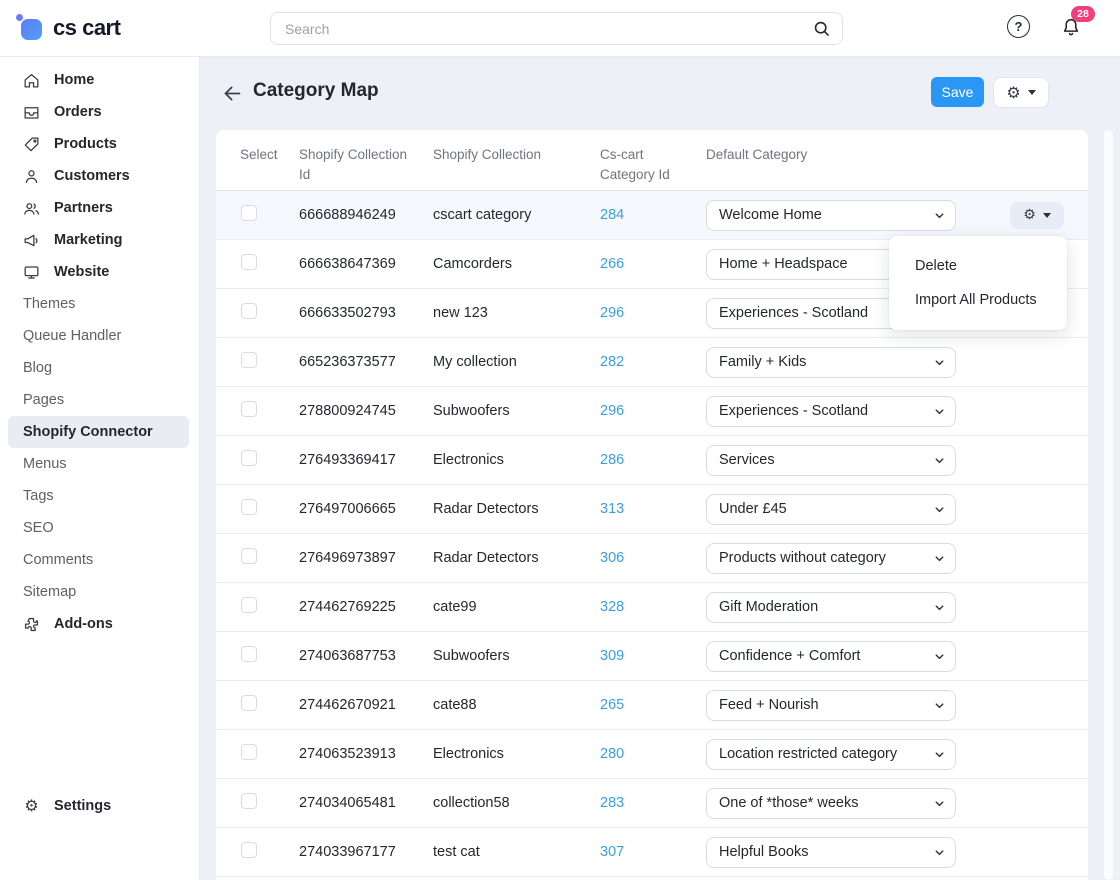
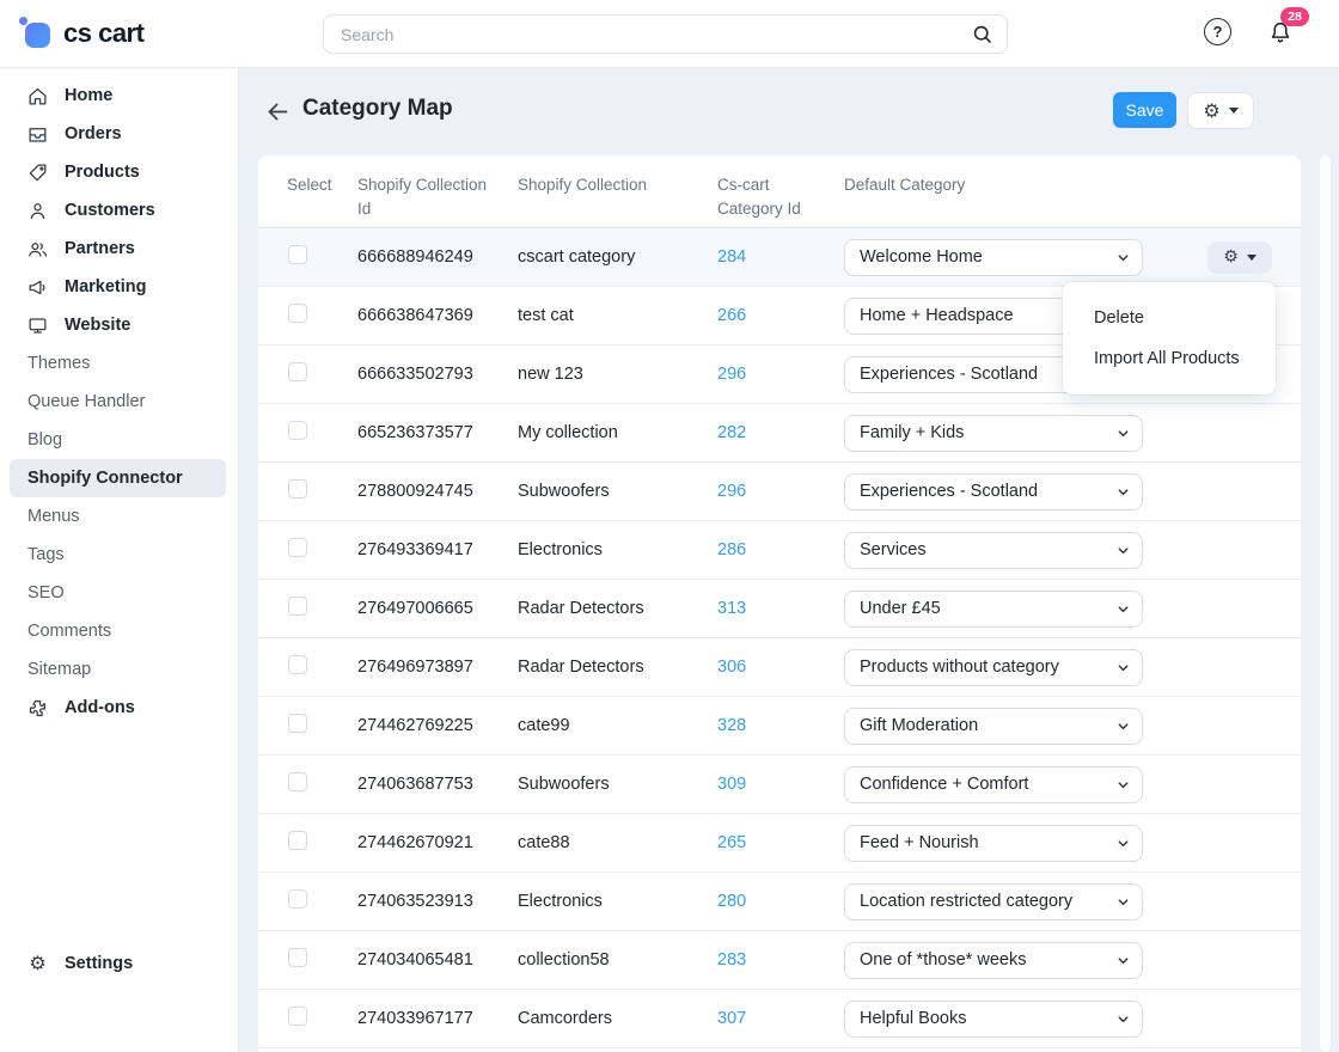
  cs cart
  Search
  ?
  28
  Home
  Orders
  Products
  Customers
  Partners
  Marketing
  Website
  Themes
  Queue Handler
  Blog
- Pages
  Shopify Connector
  Menus
  Tags
  SEO
  Comments
  Sitemap
  Add-ons
  ⚙
  Settings
  Category Map
  Save
  ⚙
  Select
  Shopify Collection Id
  Shopify Collection
  Cs-cart Category Id
  Default Category
  666688946249
  cscart category
  284
  Welcome Home
  ⚙
  666638647369
- Camcorders
+ test cat
  266
  Home + Headspace
  666633502793
  new 123
  296
  Experiences - Scotland
  665236373577
  My collection
  282
  Family + Kids
  278800924745
  Subwoofers
  296
  Experiences - Scotland
  276493369417
  Electronics
  286
  Services
  276497006665
  Radar Detectors
  313
  Under £45
  276496973897
  Radar Detectors
  306
  Products without category
  274462769225
  cate99
  328
  Gift Moderation
  274063687753
  Subwoofers
  309
  Confidence + Comfort
  274462670921
  cate88
  265
  Feed + Nourish
  274063523913
  Electronics
  280
  Location restricted category
  274034065481
  collection58
  283
  One of *those* weeks
  274033967177
- test cat
+ Camcorders
  307
  Helpful Books
  Delete
  Import All Products
